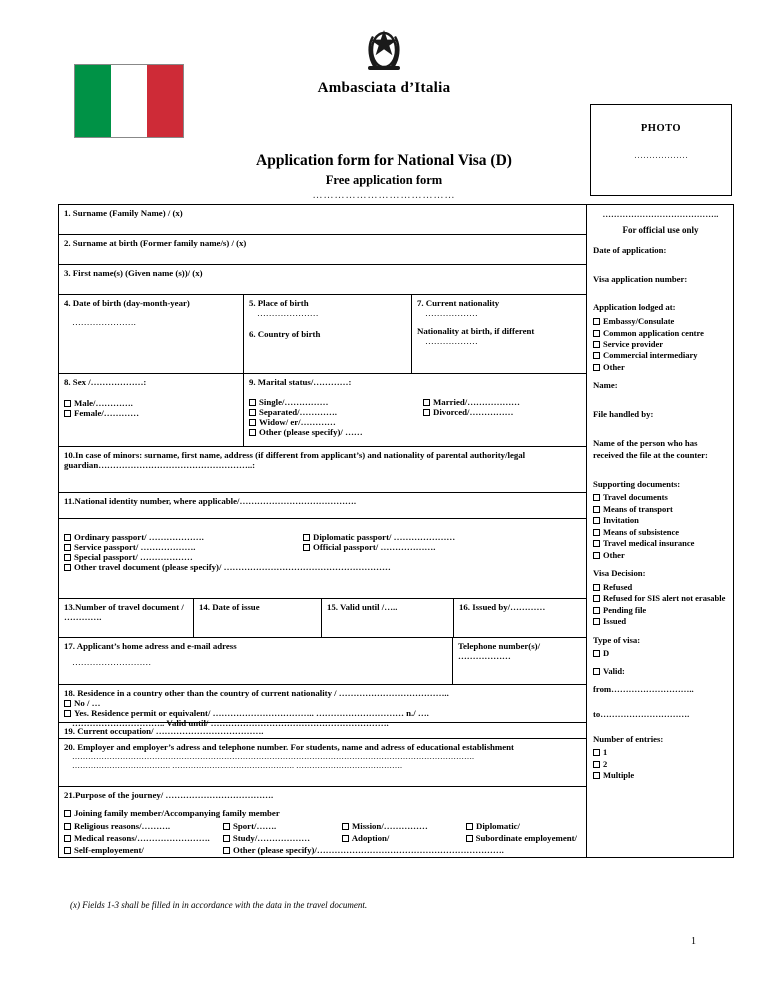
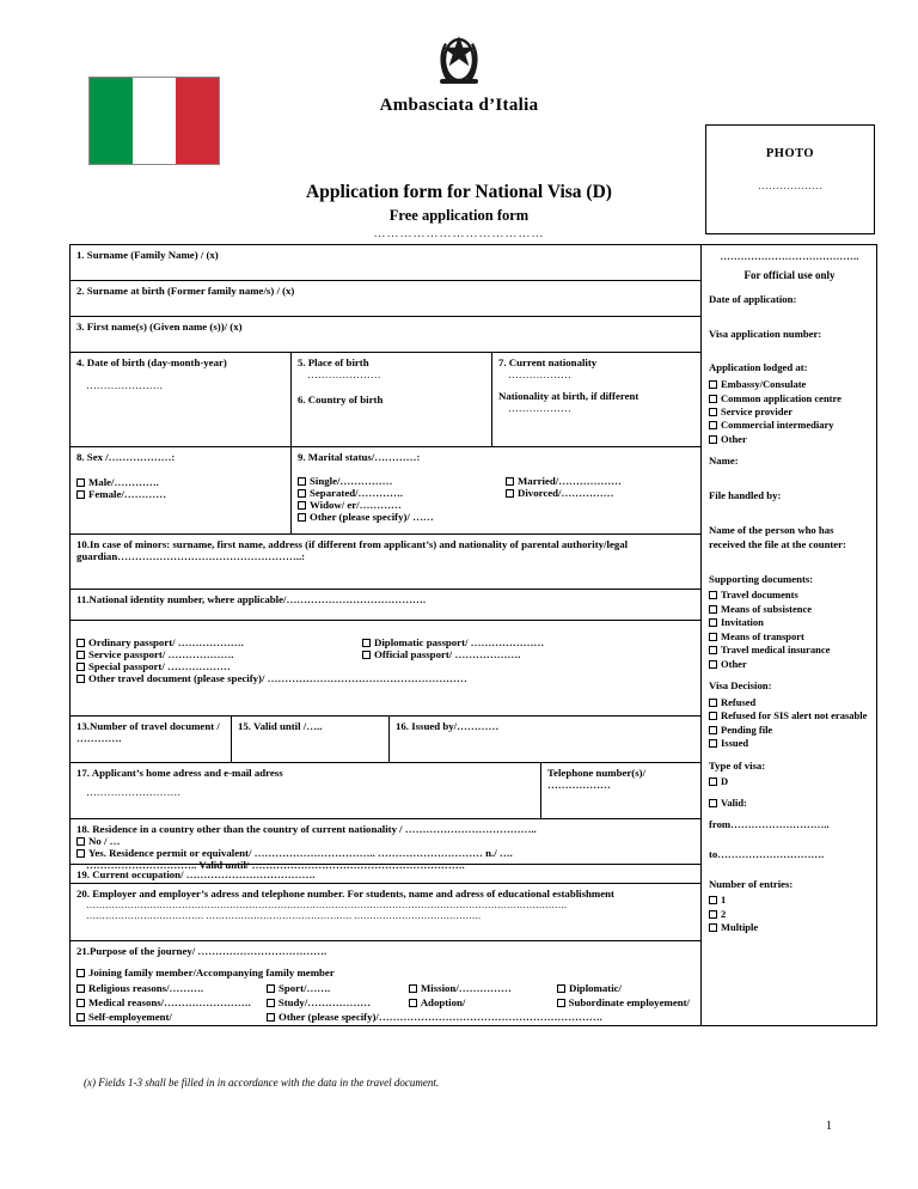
  Ambasciata d’Italia
  Application form for National Visa (D)
  Free application form
  …………………………………
  PHOTO
  ………………
  1. Surname (Family Name) / (x)
  2. Surname at birth (Former family name/s) / (x)
  3. First name(s) (Given name (s))/ (x)
  4. Date of birth (day-month-year)
  ………………….
  5. Place of birth
  …………………
  6. Country of birth
  7. Current nationality
  ………………
  Nationality at birth, if different
  ………………
  8. Sex /………………:
  Male/………….
  Female/…………
  9. Marital status/…………:
  Single/……………
  Married/………………
  Separated/………….
  Divorced/……………
  Widow/ er/…………
  Other (please specify)/ ……
  10.In case of minors: surname, first name, address (if different from applicant’s) and nationality of parental authority/legal guardian……………………………………………..:
  11.National identity number, where applicable/………………………………….
  Ordinary passport/ ……………….
  Diplomatic passport/ …………………
  Service passport/ ……………….
  Official passport/ ……………….
  Special passport/ ………………
  Other travel document (please specify)/ …………………………………………………
  13.Number of travel document / ………….
- 14. Date of issue
  15. Valid until /…..
  16. Issued by/…………
  17. Applicant’s home adress and e-mail adress
  ………………………
  Telephone number(s)/ ………………
  18. Residence in a country other than the country of current nationality / ………………………………..
  No / …
  Yes. Residence permit or equivalent/ …………………………….. ………………………… n./ ….
  ………………………….. Valid until/ …………………………………………………….
  19. Current occupation/ ……………………………….
  20. Employer and employer’s adress and telephone number. For students, name and adress of educational establishment
  …………………………………………………………………………………………………………………………………….
  ………………………………. ………………………………………. ………………………………….
  21.Purpose of the journey/ ……………………………….
  Joining family member/Accompanying family member
  Religious reasons/……….
  Sport/…….
  Mission/……………
  Diplomatic/
  Medical reasons/…………………….
  Study/………………
  Adoption/
  Subordinate employement/
  Self-employement/
  Other (please specify)/……………………………………………………….
  …………………………………..
  For official use only
  Date of application:
  Visa application number:
  Application lodged at:
  Embassy/Consulate
  Common application centre
  Service provider
  Commercial intermediary
  Other
  Name:
  File handled by:
  Name of the person who has received the file at the counter:
  Supporting documents:
  Travel documents
- Means of transport
+ Means of subsistence
  Invitation
- Means of subsistence
+ Means of transport
  Travel medical insurance
  Other
  Visa Decision:
  Refused
  Refused for SIS alert not erasable
  Pending file
  Issued
  Type of visa:
  D
  Valid:
  from………………………..
  to………………………….
  Number of entries:
  1
  2
  Multiple
  (x) Fields 1-3 shall be filled in in accordance with the data in the travel document.
  1
